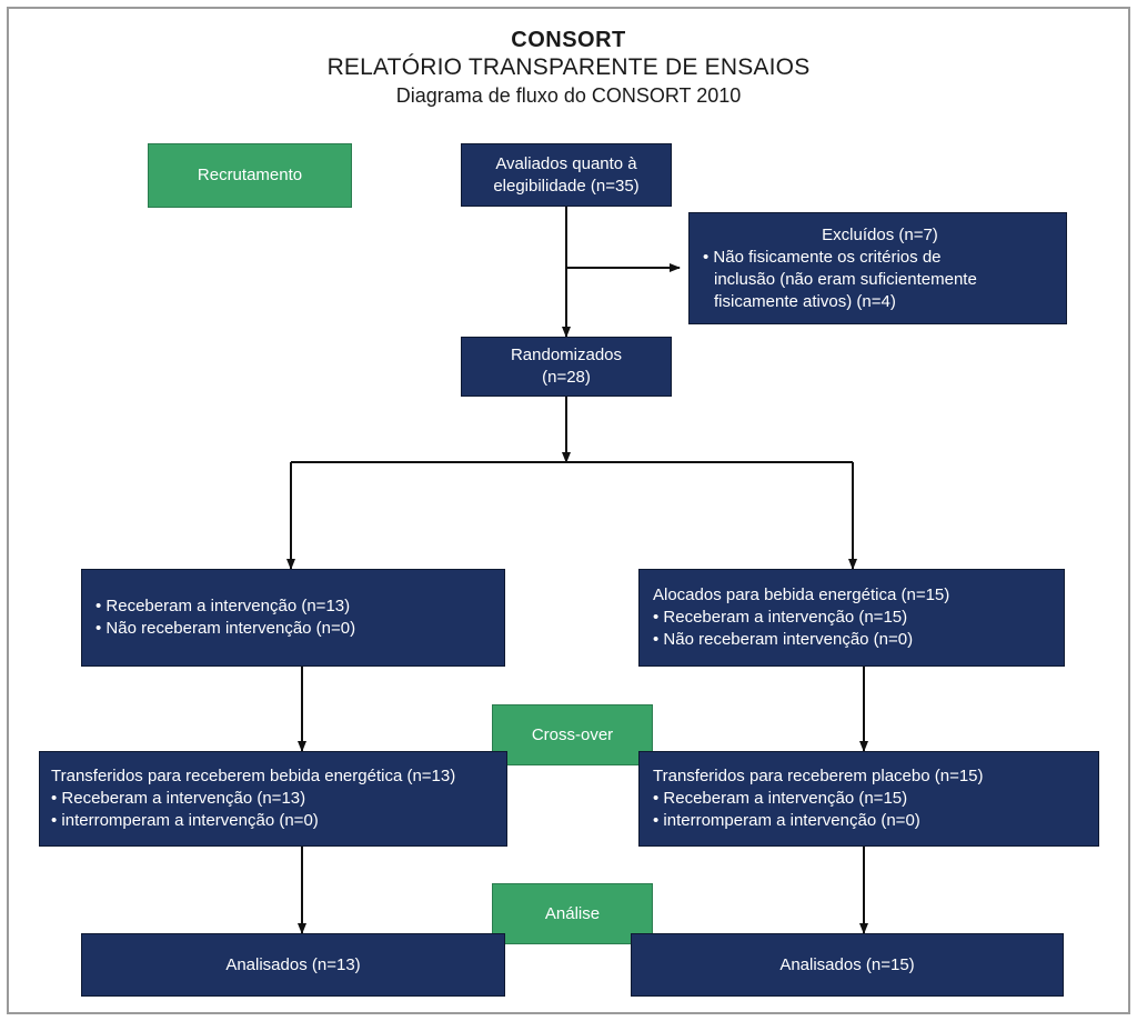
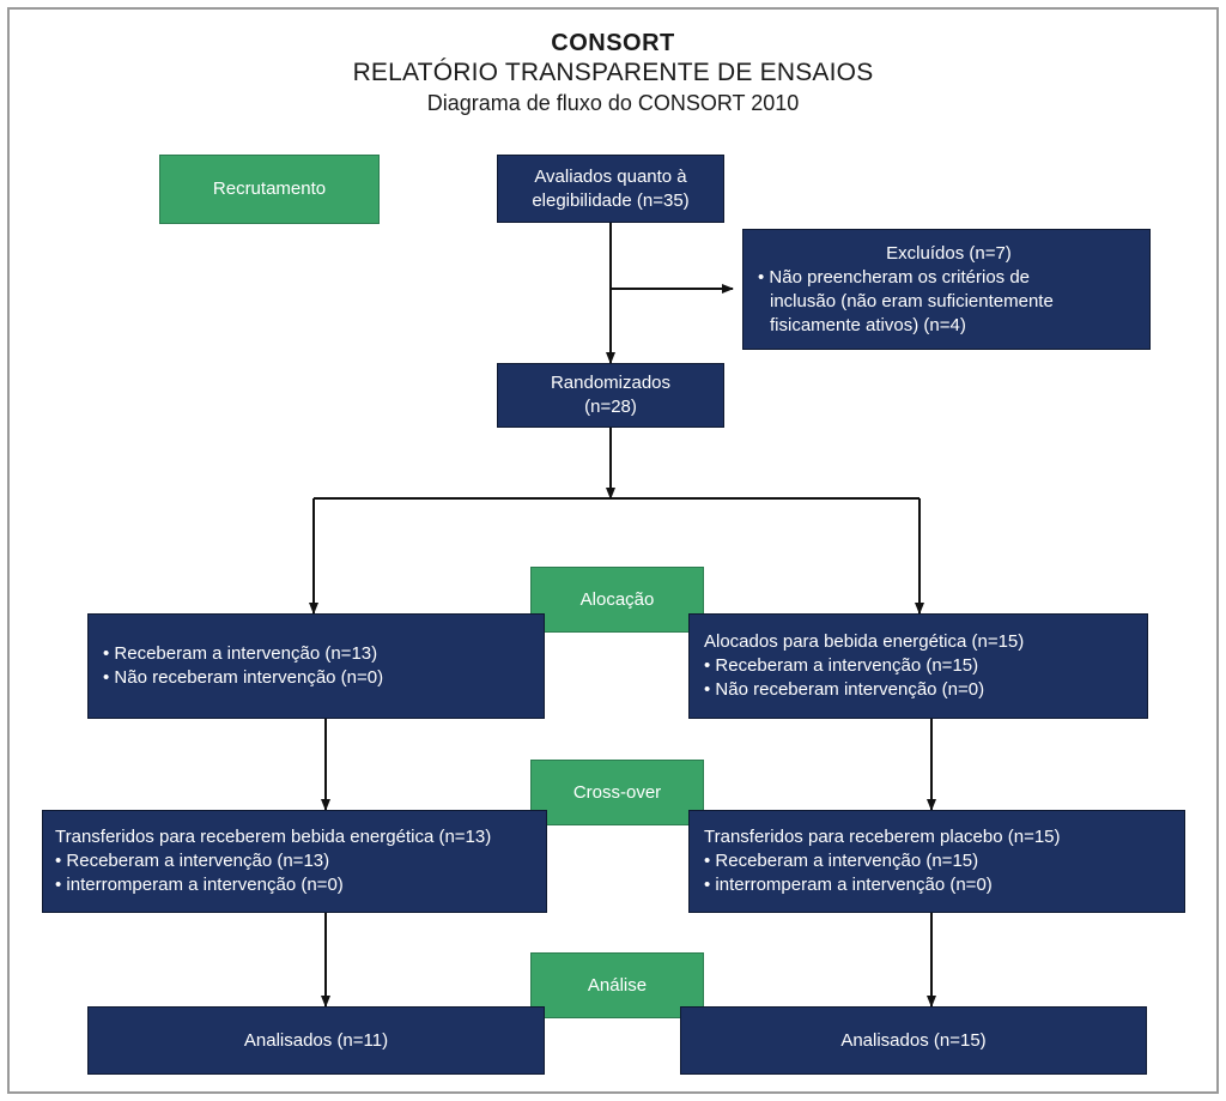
  CONSORT
  RELATÓRIO TRANSPARENTE DE ENSAIOS
  Diagrama de fluxo do CONSORT 2010
  Recrutamento
+ Alocação
  Cross-over
  Análise
  Avaliados quanto à
  elegibilidade (n=35)
  Excluídos (n=7)
- • Não fisicamente os critérios de
+ • Não preencheram os critérios de
  inclusão (não eram suficientemente
  fisicamente ativos) (n=4)
  Randomizados
  (n=28)
  • Receberam a intervenção (n=13)
  • Não receberam intervenção (n=0)
  Alocados para bebida energética (n=15)
  • Receberam a intervenção (n=15)
  • Não receberam intervenção (n=0)
  Transferidos para receberem bebida energética (n=13)
  • Receberam a intervenção (n=13)
  • interromperam a intervenção (n=0)
  Transferidos para receberem placebo (n=15)
  • Receberam a intervenção (n=15)
  • interromperam a intervenção (n=0)
- Analisados (n=13)
+ Analisados (n=11)
  Analisados (n=15)
